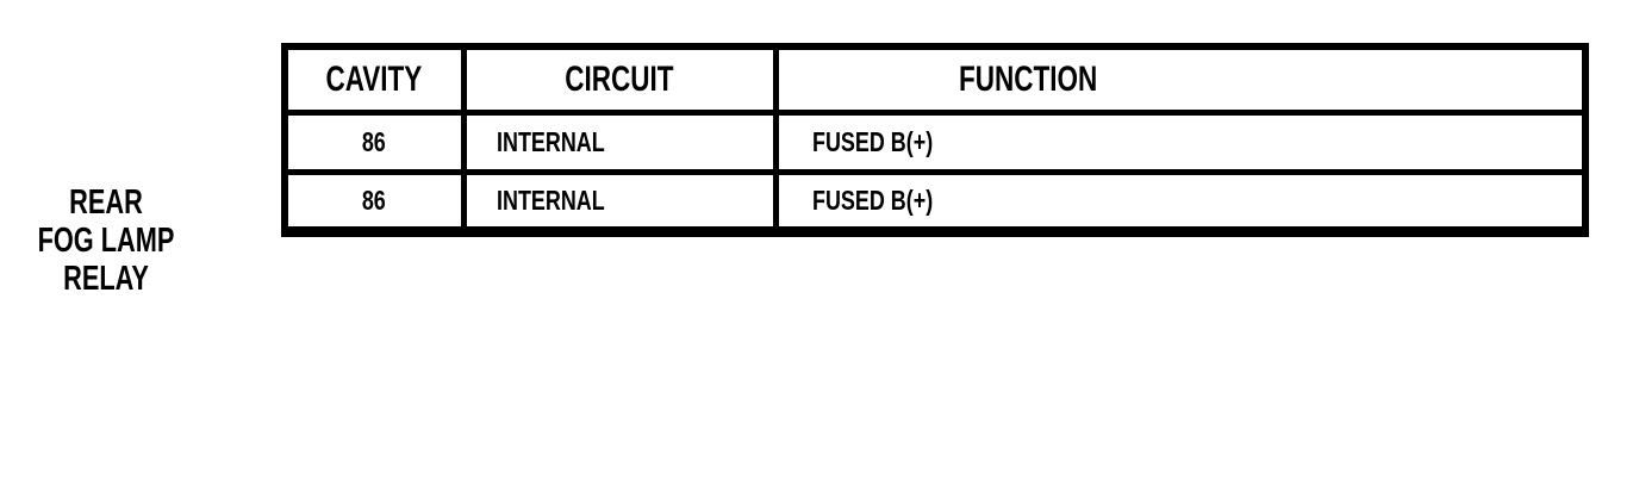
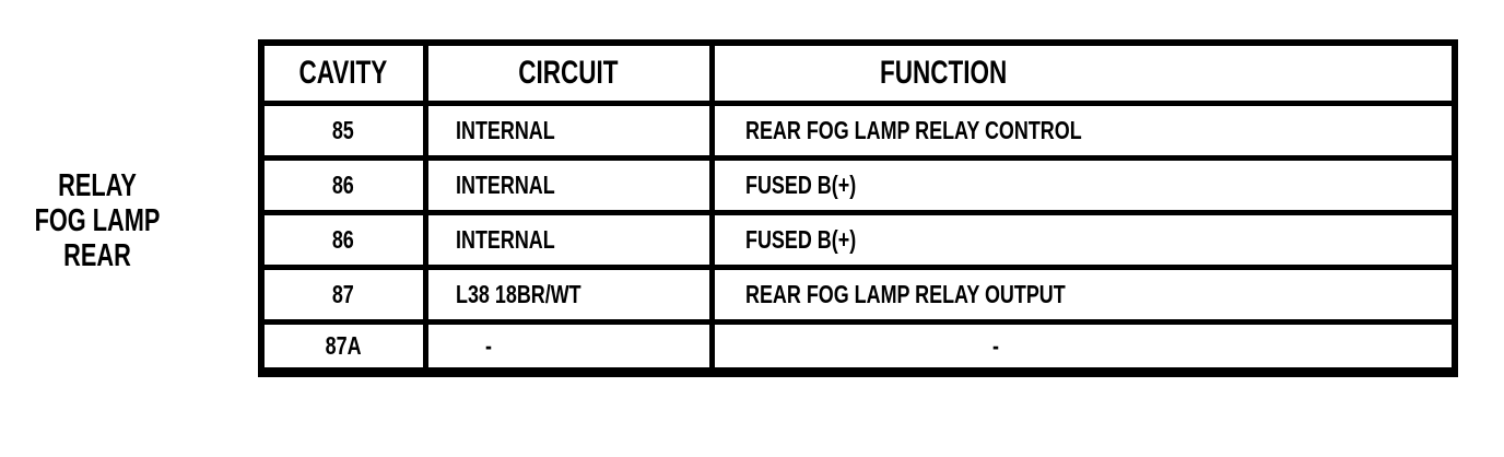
- REAR
+ RELAY
  FOG LAMP
- RELAY
+ REAR
  CAVITY	CIRCUIT	FUNCTION
+ 85	INTERNAL	REAR FOG LAMP RELAY CONTROL
  86	INTERNAL	FUSED B(+)
  86	INTERNAL	FUSED B(+)
+ 87	L38 18BR/WT	REAR FOG LAMP RELAY OUTPUT
+ 87A	-	-
